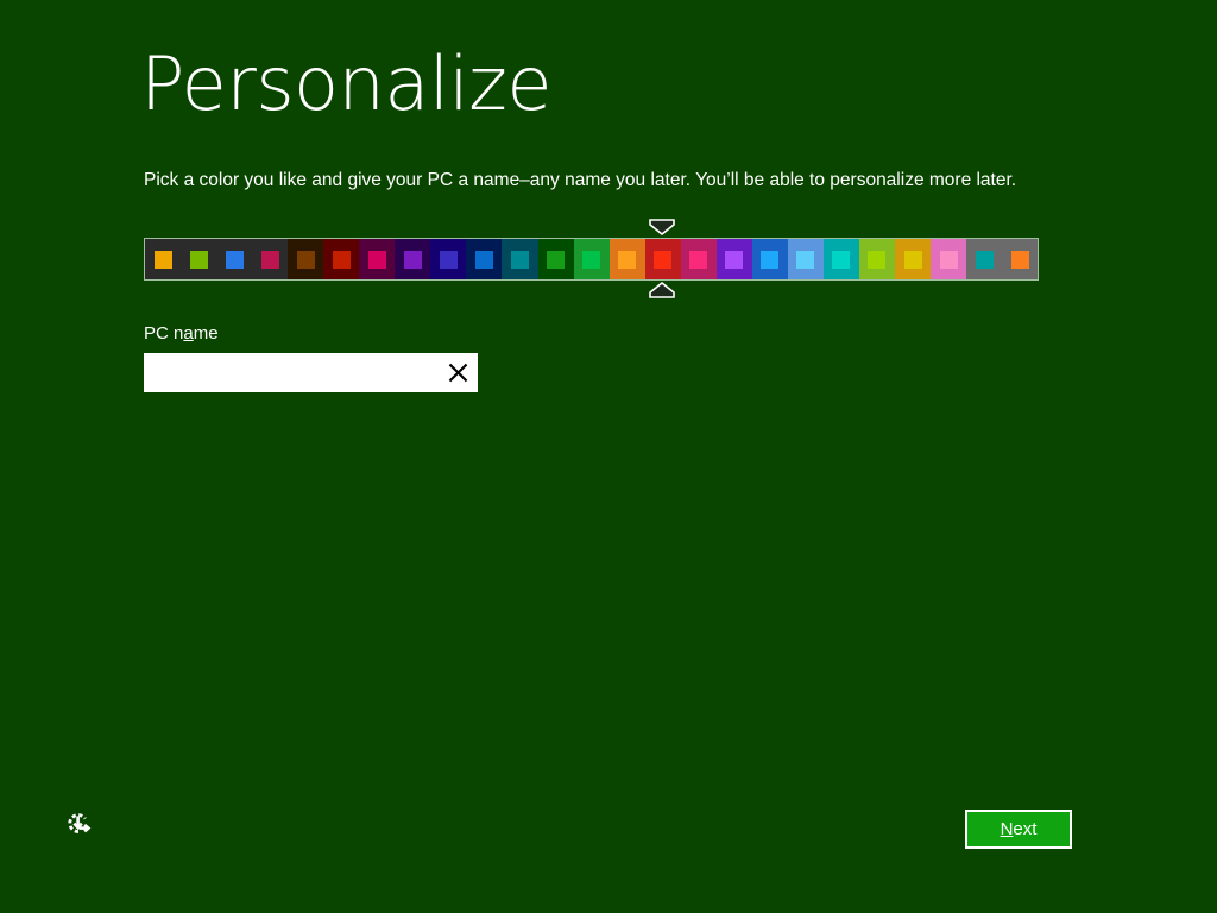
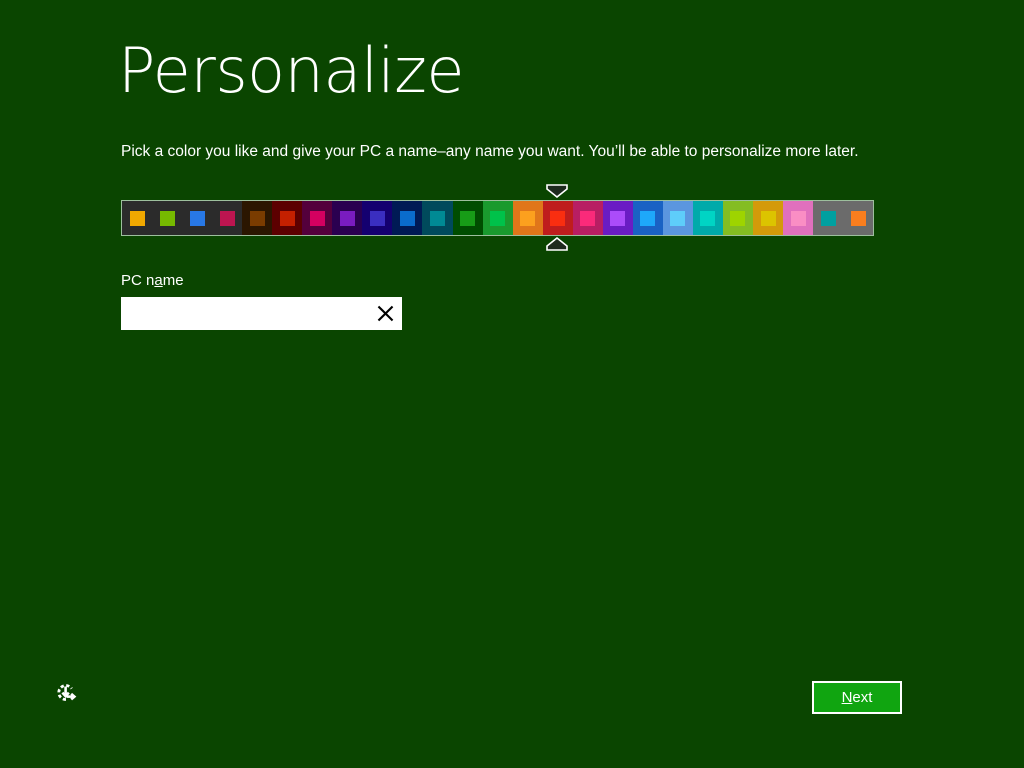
  Personalize
- Pick a color you like and give your PC a name–any name you later. You’ll be able to personalize more later.
+ Pick a color you like and give your PC a name–any name you want. You’ll be able to personalize more later.
  PC name
  N
  ext
